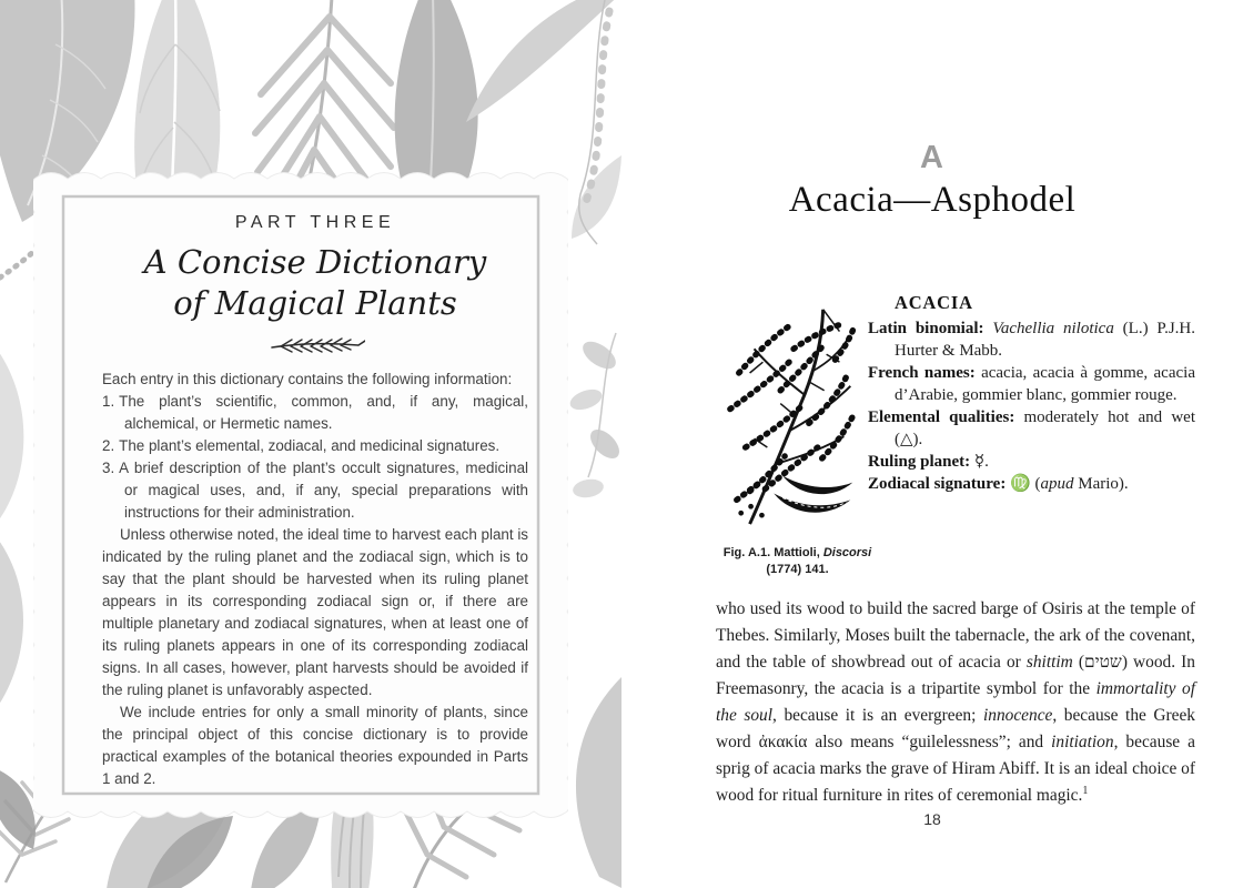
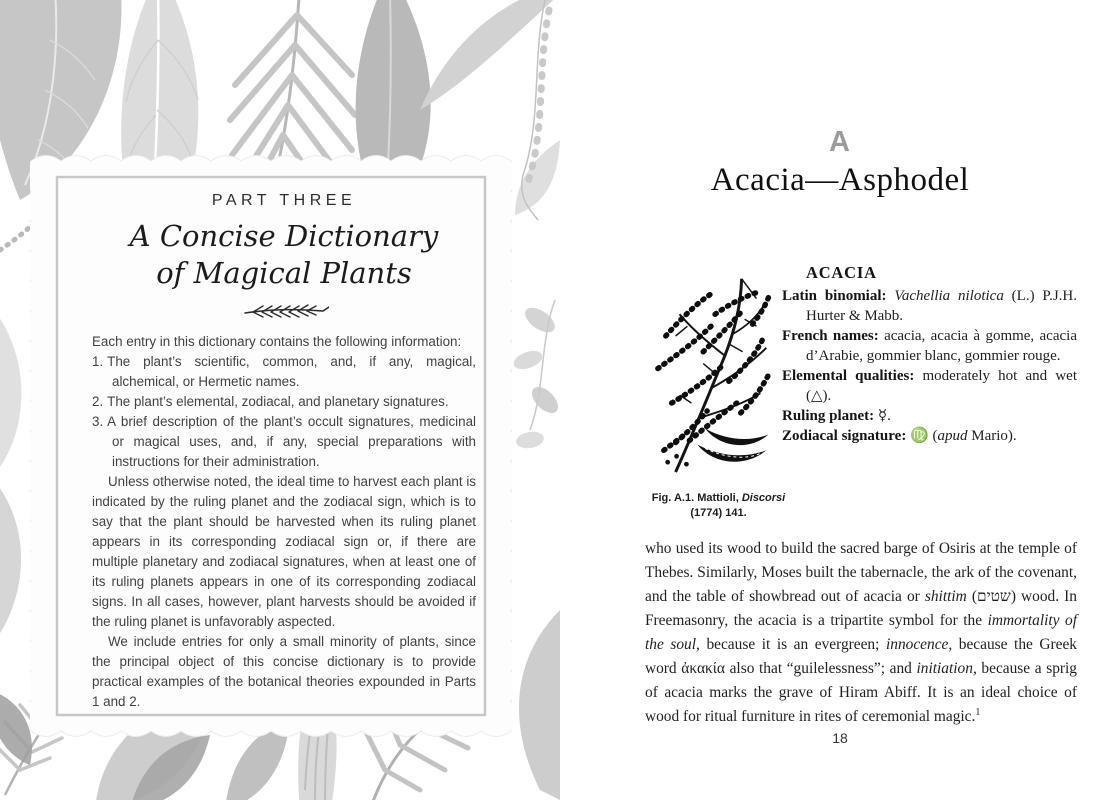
  PART THREE
  A Concise Dictionary
  of Magical Plants
  Each entry in this dictionary contains the following information:
  1. The plant’s scientific, common, and, if any, magical, alchemical, or Hermetic names.
- 2. The plant’s elemental, zodiacal, and medicinal signatures.
+ 2. The plant’s elemental, zodiacal, and planetary signatures.
  3. A brief description of the plant’s occult signatures, medicinal or magical uses, and, if any, special preparations with instructions for their administration.
  Unless otherwise noted, the ideal time to harvest each plant is indicated by the ruling planet and the zodiacal sign, which is to say that the plant should be harvested when its ruling planet appears in its corresponding zodiacal sign or, if there are multiple planetary and zodiacal signatures, when at least one of its ruling planets appears in one of its corresponding zodiacal signs. In all cases, however, plant harvests should be avoided if the ruling planet is unfavorably aspected.
  We include entries for only a small minority of plants, since the principal object of this concise dictionary is to provide practical examples of the botanical theories expounded in Parts 1 and 2.
  A
  Acacia—Asphodel
  Fig. A.1. Mattioli, Discorsi
  (1774) 141.
  ACACIA
  Latin binomial: Vachellia nilotica (L.) P.J.H. Hurter & Mabb.
  French names: acacia, acacia à gomme, acacia d’Arabie, gommier blanc, gommier rouge.
  Elemental qualities: moderately hot and wet (△).
  Ruling planet: ☿.
  Zodiacal signature: ♍ (apud Mario).
- who used its wood to build the sacred barge of Osiris at the temple of Thebes. Similarly, Moses built the tabernacle, the ark of the covenant, and the table of showbread out of acacia or shittim (שטים) wood. In Freemasonry, the acacia is a tripartite symbol for the immortality of the soul, because it is an evergreen; innocence, because the Greek word ἀκακία also means “guilelessness”; and initiation, because a sprig of acacia marks the grave of Hiram Abiff. It is an ideal choice of wood for ritual furniture in rites of ceremonial magic.1
+ who used its wood to build the sacred barge of Osiris at the temple of Thebes. Similarly, Moses built the tabernacle, the ark of the covenant, and the table of showbread out of acacia or shittim (שטים) wood. In Freemasonry, the acacia is a tripartite symbol for the immortality of the soul, because it is an evergreen; innocence, because the Greek word ἀκακία also that “guilelessness”; and initiation, because a sprig of acacia marks the grave of Hiram Abiff. It is an ideal choice of wood for ritual furniture in rites of ceremonial magic.1
  18
